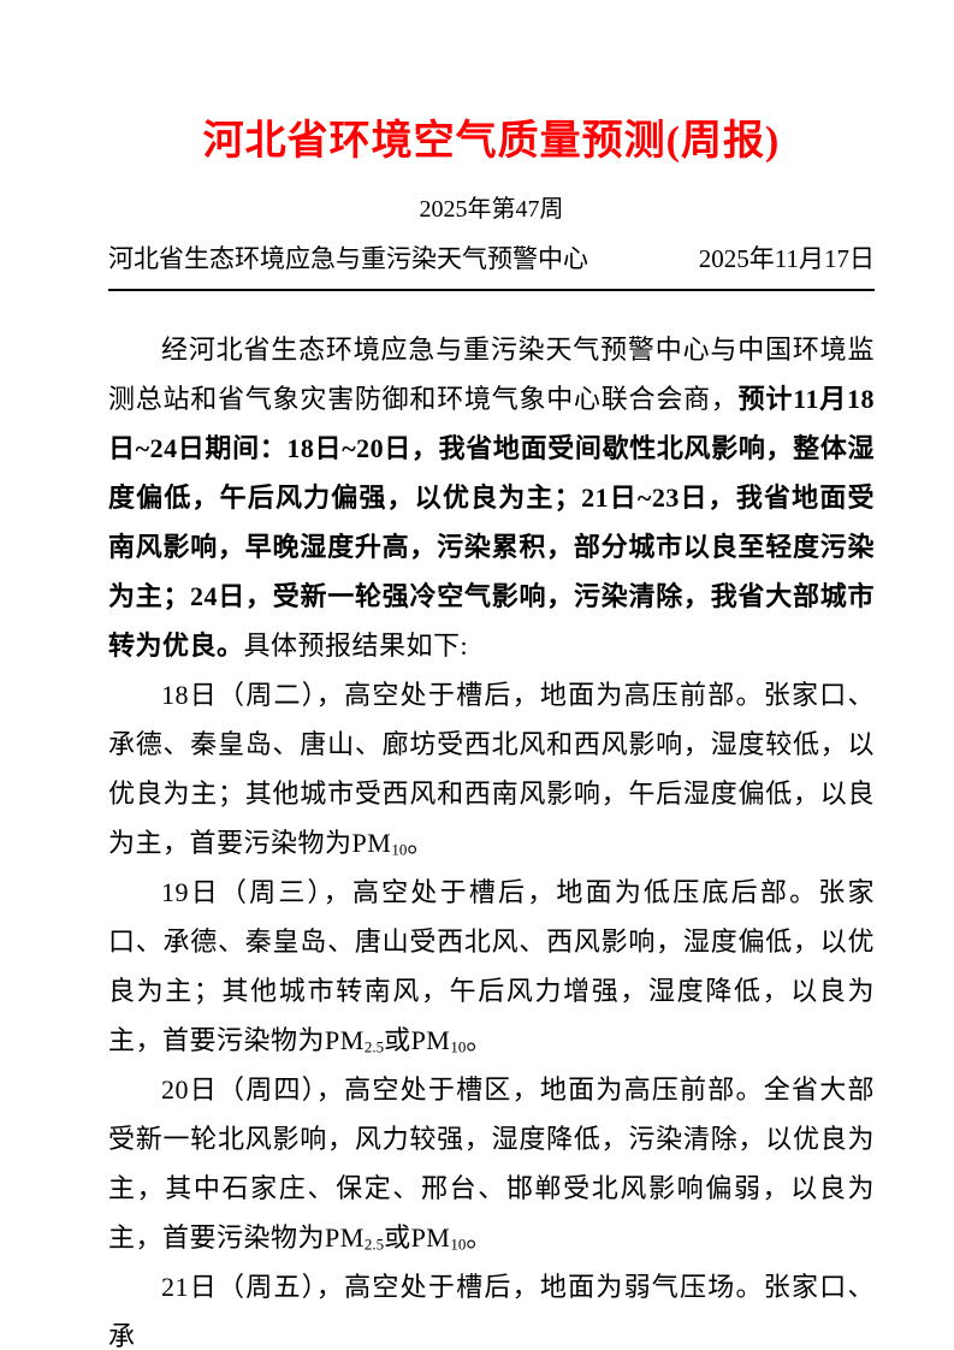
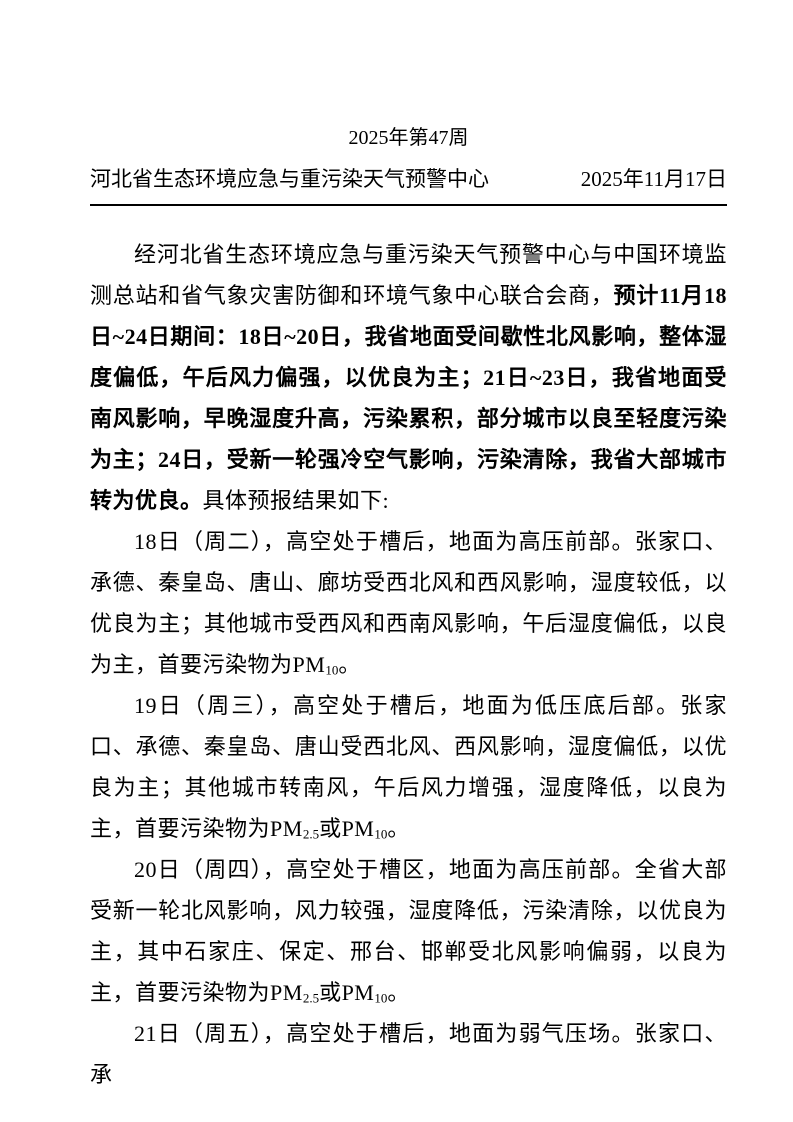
- 河北省环境空气质量预测(周报)
  2025年第47周
  河北省生态环境应急与重污染天气预警中心
  2025年11月17日
  经河北省生态环境应急与重污染天气预警中心与中国环境监测总站和省气象灾害防御和环境气象中心联合会商，预计11月18日~24日期间：18日~20日，我省地面受间歇性北风影响，整体湿度偏低，午后风力偏强，以优良为主；21日~23日，我省地面受南风影响，早晚湿度升高，污染累积，部分城市以良至轻度污染为主；24日，受新一轮强冷空气影响，污染清除，我省大部城市转为优良。具体预报结果如下:
  18日（周二），高空处于槽后，地面为高压前部。张家口、承德、秦皇岛、唐山、廊坊受西北风和西风影响，湿度较低，以优良为主；其他城市受西风和西南风影响，午后湿度偏低，以良为主，首要污染物为PM10。
  19日（周三），高空处于槽后，地面为低压底后部。张家口、承德、秦皇岛、唐山受西北风、西风影响，湿度偏低，以优良为主；其他城市转南风，午后风力增强，湿度降低，以良为主，首要污染物为PM2.5或PM10。
  20日（周四），高空处于槽区，地面为高压前部。全省大部受新一轮北风影响，风力较强，湿度降低，污染清除，以优良为主，其中石家庄、保定、邢台、邯郸受北风影响偏弱，以良为主，首要污染物为PM2.5或PM10。
  21日（周五），高空处于槽后，地面为弱气压场。张家口、承
